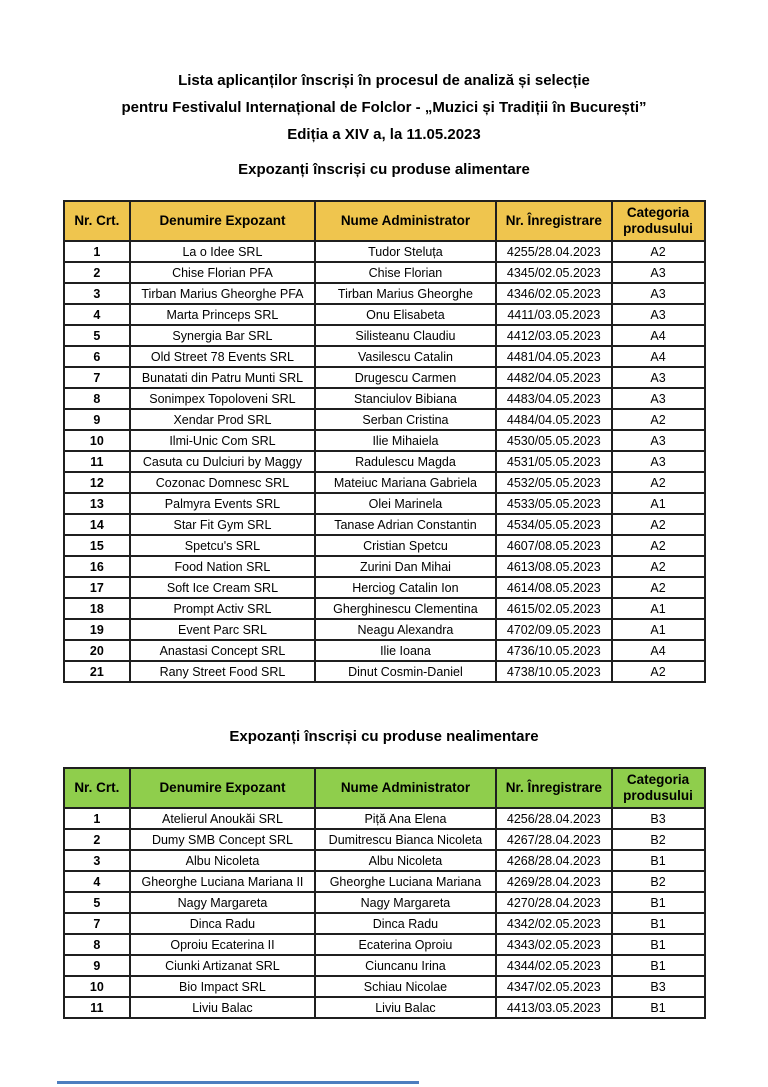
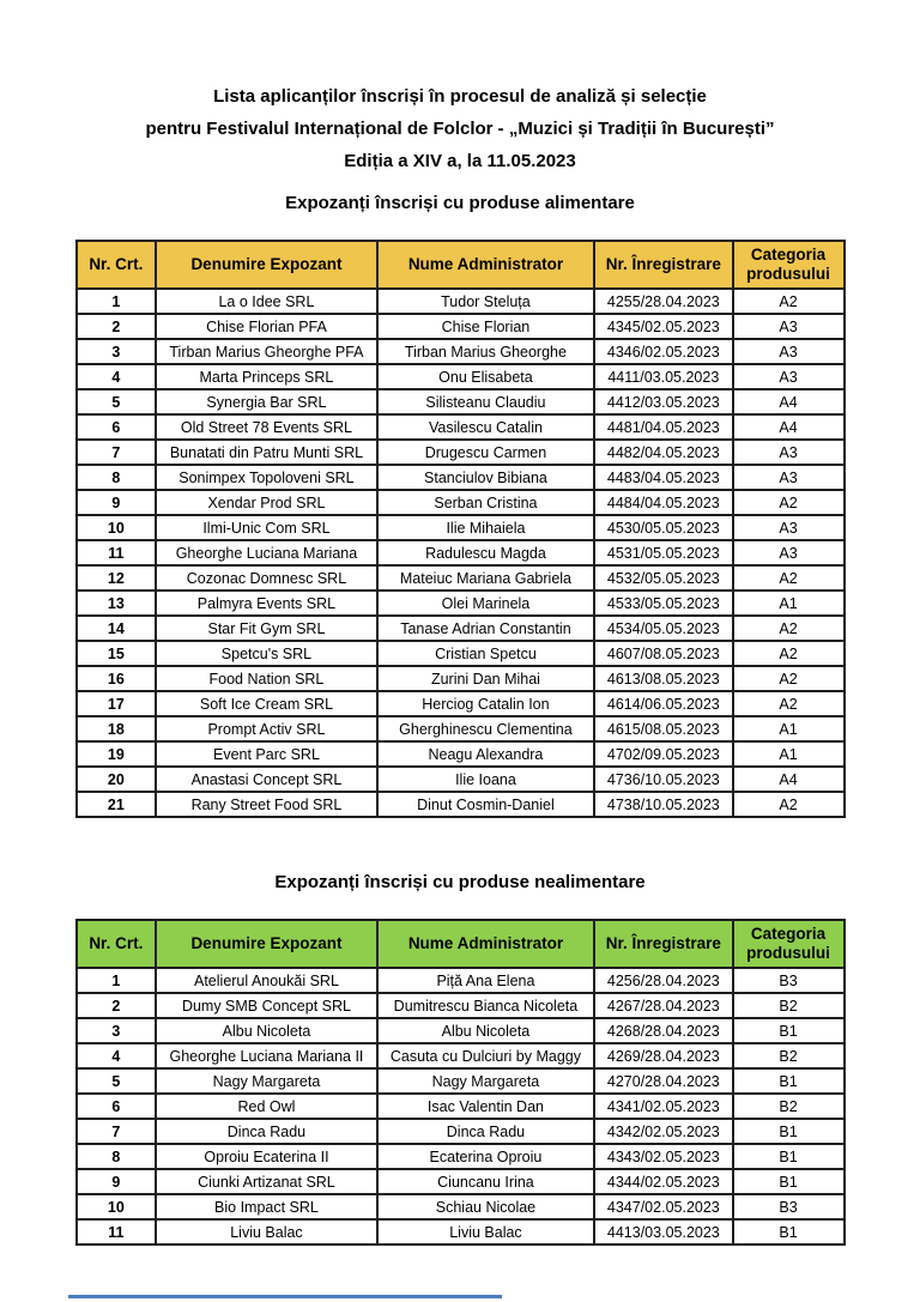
  Lista aplicanților înscriși în procesul de analiză și selecție
  pentru Festivalul Internațional de Folclor - „Muzici și Tradiții în București”
  Ediția a XIV a, la 11.05.2023
  Expozanți înscriși cu produse alimentare
  Nr. Crt.	Denumire Expozant	Nume Administrator	Nr. Înregistrare	Categoria produsului
  1	La o Idee SRL	Tudor Steluța	4255/28.04.2023	A2
  2	Chise Florian PFA	Chise Florian	4345/02.05.2023	A3
  3	Tirban Marius Gheorghe PFA	Tirban Marius Gheorghe	4346/02.05.2023	A3
  4	Marta Princeps SRL	Onu Elisabeta	4411/03.05.2023	A3
  5	Synergia Bar SRL	Silisteanu Claudiu	4412/03.05.2023	A4
  6	Old Street 78 Events SRL	Vasilescu Catalin	4481/04.05.2023	A4
  7	Bunatati din Patru Munti SRL	Drugescu Carmen	4482/04.05.2023	A3
  8	Sonimpex Topoloveni SRL	Stanciulov Bibiana	4483/04.05.2023	A3
  9	Xendar Prod SRL	Serban Cristina	4484/04.05.2023	A2
  10	Ilmi-Unic Com SRL	Ilie Mihaiela	4530/05.05.2023	A3
- 11	Casuta cu Dulciuri by Maggy	Radulescu Magda	4531/05.05.2023	A3
+ 11	Gheorghe Luciana Mariana	Radulescu Magda	4531/05.05.2023	A3
  12	Cozonac Domnesc SRL	Mateiuc Mariana Gabriela	4532/05.05.2023	A2
  13	Palmyra Events SRL	Olei Marinela	4533/05.05.2023	A1
  14	Star Fit Gym SRL	Tanase Adrian Constantin	4534/05.05.2023	A2
  15	Spetcu's SRL	Cristian Spetcu	4607/08.05.2023	A2
  16	Food Nation SRL	Zurini Dan Mihai	4613/08.05.2023	A2
- 17	Soft Ice Cream SRL	Herciog Catalin Ion	4614/08.05.2023	A2
+ 17	Soft Ice Cream SRL	Herciog Catalin Ion	4614/06.05.2023	A2
- 18	Prompt Activ SRL	Gherghinescu Clementina	4615/02.05.2023	A1
+ 18	Prompt Activ SRL	Gherghinescu Clementina	4615/08.05.2023	A1
  19	Event Parc SRL	Neagu Alexandra	4702/09.05.2023	A1
  20	Anastasi Concept SRL	Ilie Ioana	4736/10.05.2023	A4
  21	Rany Street Food SRL	Dinut Cosmin-Daniel	4738/10.05.2023	A2
  Expozanți înscriși cu produse nealimentare
  Nr. Crt.	Denumire Expozant	Nume Administrator	Nr. Înregistrare	Categoria produsului
  1	Atelierul Anoukăi SRL	Piță Ana Elena	4256/28.04.2023	B3
  2	Dumy SMB Concept SRL	Dumitrescu Bianca Nicoleta	4267/28.04.2023	B2
  3	Albu Nicoleta	Albu Nicoleta	4268/28.04.2023	B1
- 4	Gheorghe Luciana Mariana II	Gheorghe Luciana Mariana	4269/28.04.2023	B2
+ 4	Gheorghe Luciana Mariana II	Casuta cu Dulciuri by Maggy	4269/28.04.2023	B2
  5	Nagy Margareta	Nagy Margareta	4270/28.04.2023	B1
+ 6	Red Owl	Isac Valentin Dan	4341/02.05.2023	B2
  7	Dinca Radu	Dinca Radu	4342/02.05.2023	B1
  8	Oproiu Ecaterina II	Ecaterina Oproiu	4343/02.05.2023	B1
  9	Ciunki Artizanat SRL	Ciuncanu Irina	4344/02.05.2023	B1
  10	Bio Impact SRL	Schiau Nicolae	4347/02.05.2023	B3
  11	Liviu Balac	Liviu Balac	4413/03.05.2023	B1
